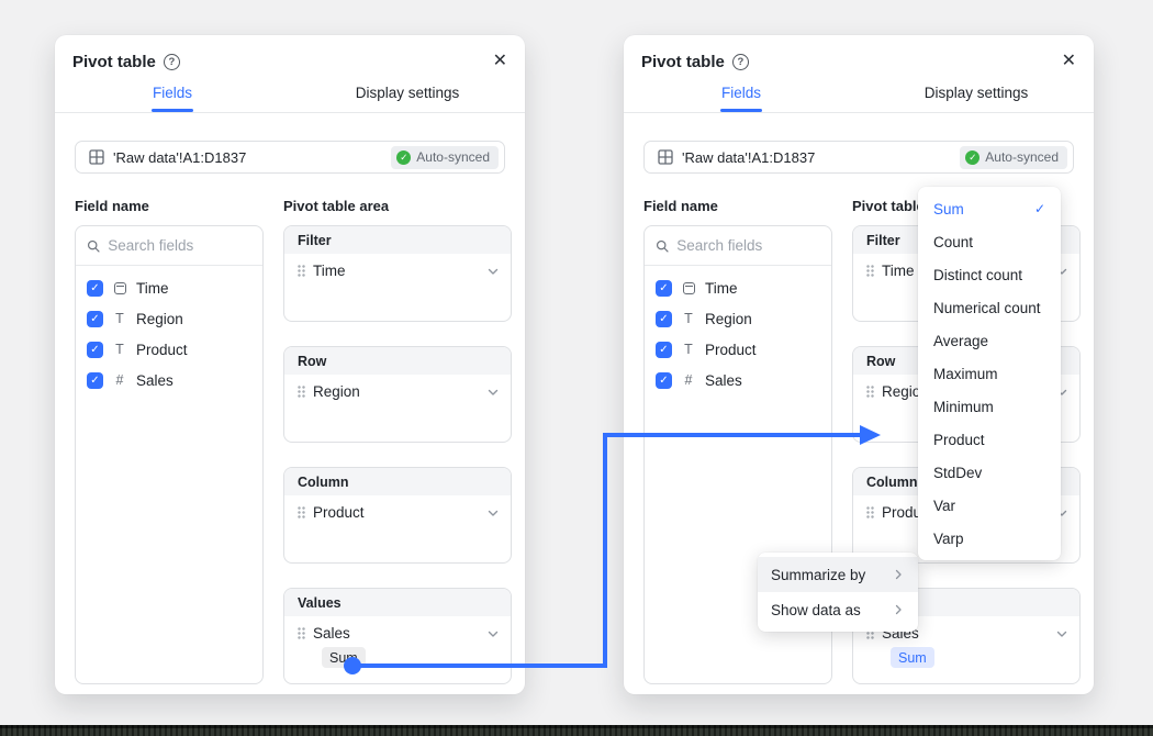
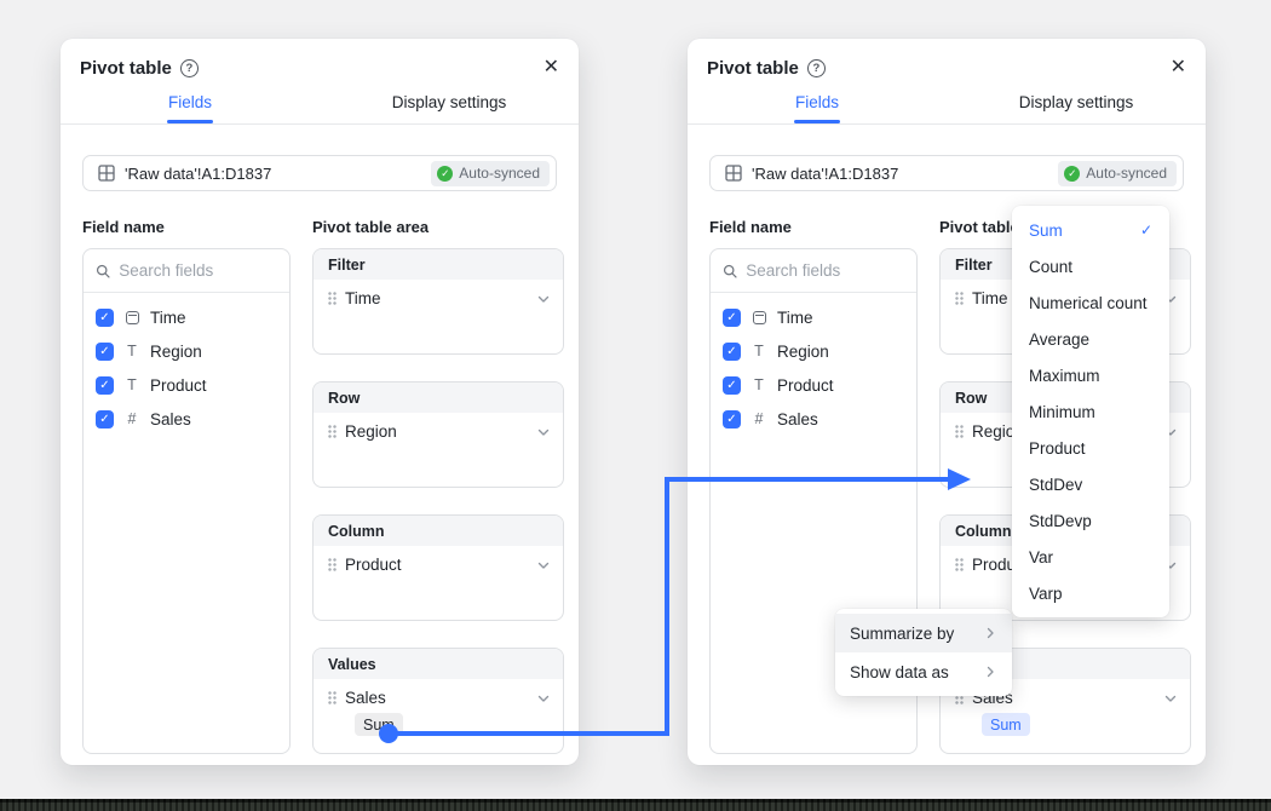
  Pivot table
  ?
  ✕
  Fields
  Display settings
  'Raw data'!A1:D1837
  ✓
  Auto-synced
  Field name
  Pivot table area
  Search fields
  ✓
  Time
  ✓
  T
  Region
  ✓
  T
  Product
  ✓
  #
  Sales
  Filter
  Time
  Row
  Region
  Column
  Product
  Values
  Sales
  Pivot table
  ?
  ✕
  Fields
  Display settings
  'Raw data'!A1:D1837
  ✓
  Auto-synced
  Field name
  Search fields
  ✓
  Time
  ✓
  T
  Region
  ✓
  T
  Product
  ✓
  #
  Sales
  Filter
  Time
  Row
  Regio
  Column
  Sales
  Sum
  Summarize by
  Show data as
  Sum
  ✓
  Count
- Distinct count
  Numerical count
  Average
  Maximum
  Minimum
  Product
  StdDev
+ StdDevp
  Var
  Varp
